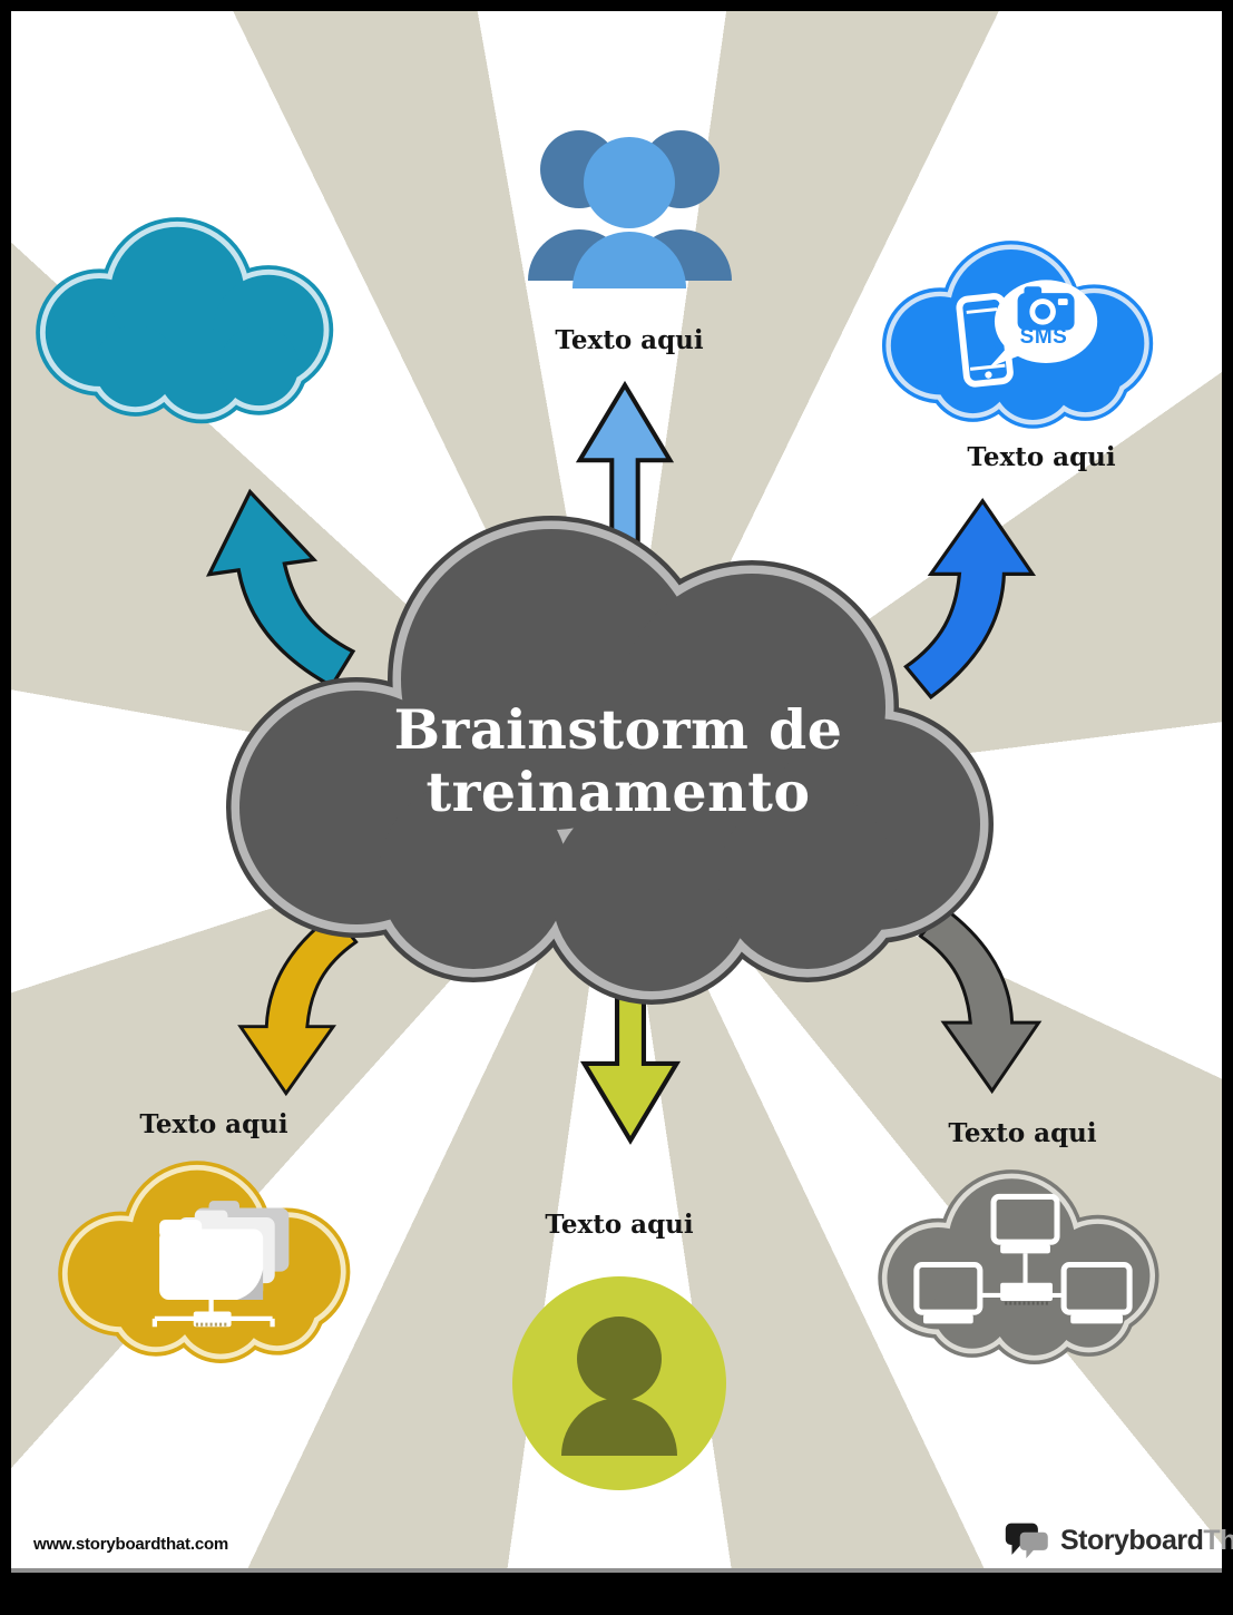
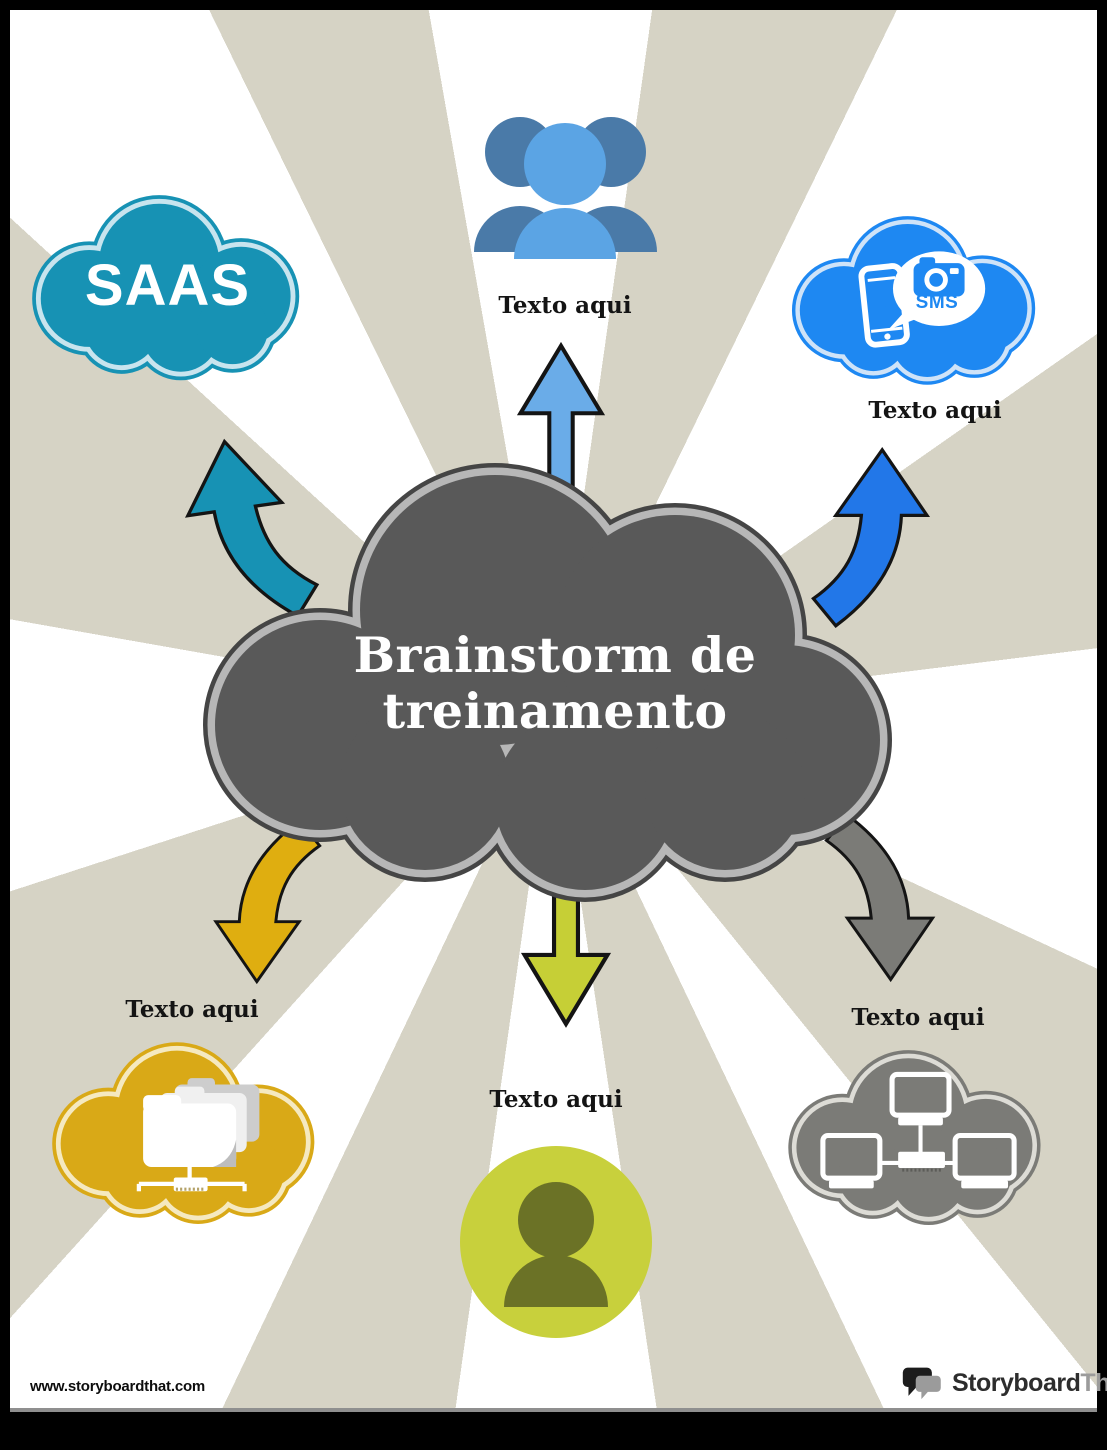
+ SAAS
  Texto aqui
  SMS
  Texto aqui
  Texto aqui
  Texto aqui
  Texto aqui
  Brainstorm de treinamento
  www.storyboardthat.com
  StoryboardTh
